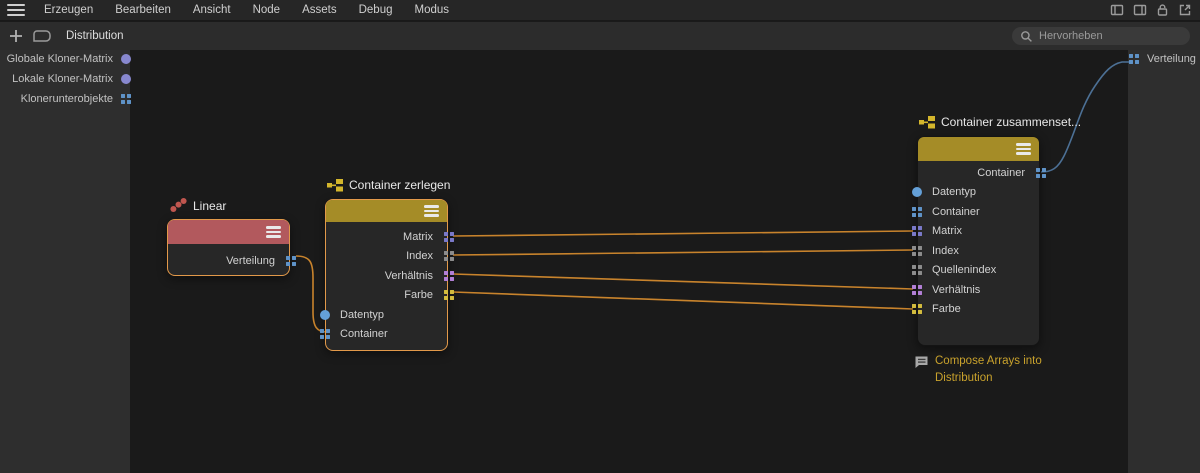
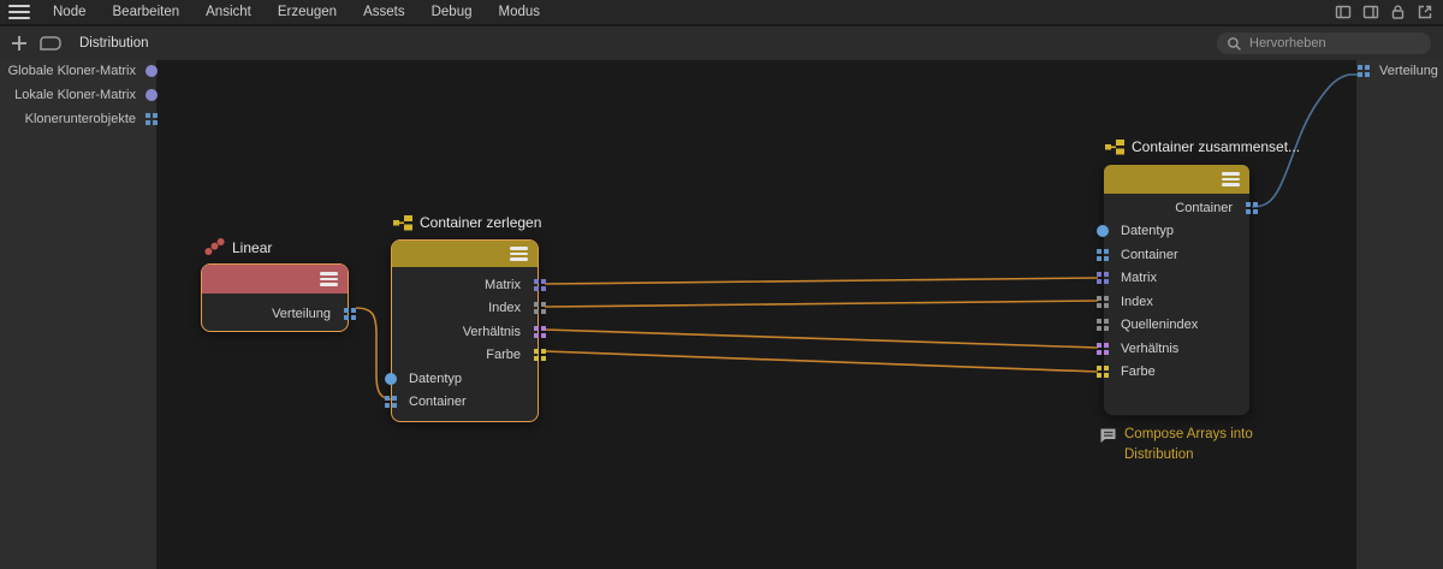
- Erzeugen
+ Node
  Bearbeiten
  Ansicht
- Node
+ Erzeugen
  Assets
  Debug
  Modus
  Distribution
  Hervorheben
  Globale Kloner-Matrix
  Lokale Kloner-Matrix
  Klonerunterobjekte
  Verteilung
  Linear
  Container zerlegen
  Container zusammenset...
  Verteilung
  Matrix
  Index
  Verhältnis
  Farbe
  Datentyp
  Container
  Container
  Datentyp
  Container
  Matrix
  Index
  Quellenindex
  Verhältnis
  Farbe
  Compose Arrays into Distribution
